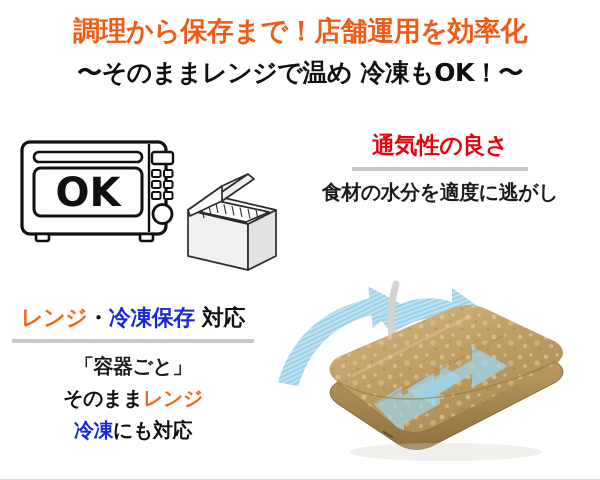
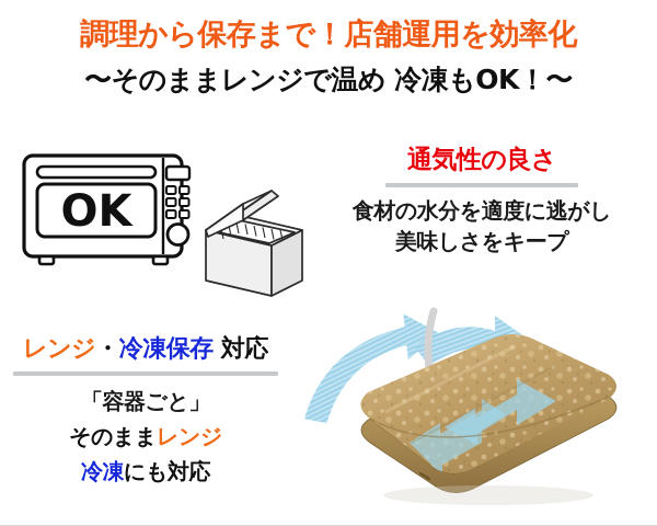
  調理から保存まで！店舗運用を効率化
  〜そのままレンジで温め 冷凍もOK！〜
  OK
  通気性の良さ
  食材の水分を適度に逃がし
+ 美味しさをキープ
  レンジ・冷凍保存 対応
  「容器ごと」
  そのままレンジ
  冷凍にも対応
